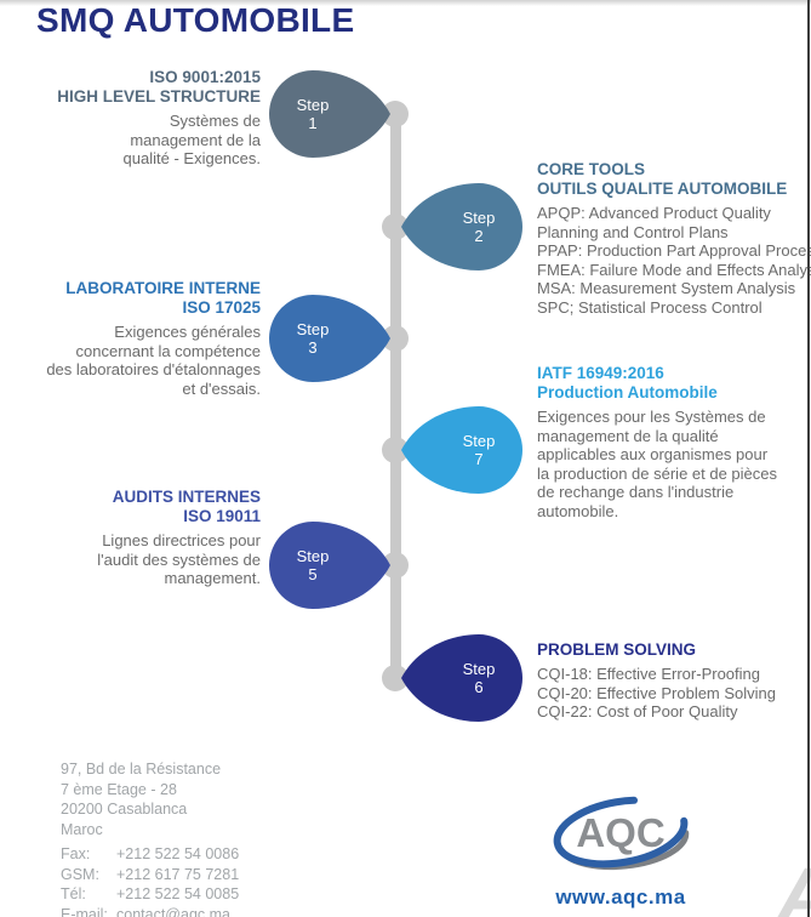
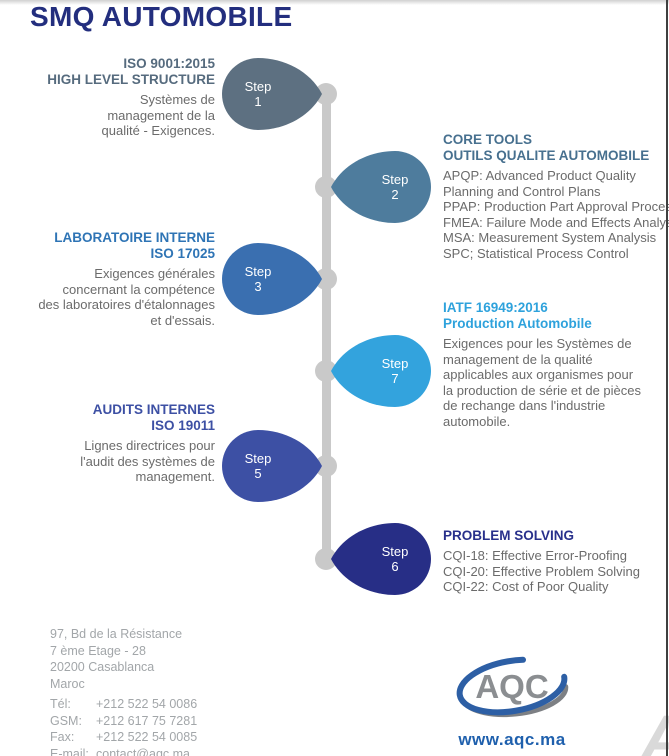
  SMQ AUTOMOBILE
  Step
  1
  Step
  2
  Step
  3
  Step
  7
  Step
  5
  Step
  6
  ISO 9001:2015
  HIGH LEVEL STRUCTURE
  Systèmes de
  management de la
  qualité - Exigences.
  CORE TOOLS
  OUTILS QUALITE AUTOMOBILE
  APQP: Advanced Product Quality
  Planning and Control Plans
  PPAP: Production Part Approval Proce
  FMEA: Failure Mode and Effects Analy
  MSA: Measurement System Analysis
  SPC; Statistical Process Control
  LABORATOIRE INTERNE
  ISO 17025
  Exigences générales
  concernant la compétence
  des laboratoires d'étalonnages
  et d'essais.
  IATF 16949:2016
  Production Automobile
  Exigences pour les Systèmes de
  management de la qualité
  applicables aux organismes pour
  la production de série et de pièces
  de rechange dans l'industrie
  automobile.
  AUDITS INTERNES
  ISO 19011
  Lignes directrices pour
  l'audit des systèmes de
  management.
  PROBLEM SOLVING
  CQI-18: Effective Error-Proofing
  CQI-20: Effective Problem Solving
  CQI-22: Cost of Poor Quality
  97, Bd de la Résistance
  7 ème Etage - 28
  20200 Casablanca
  Maroc
- Fax:
+ Tél:
  +212 522 54 0086
  GSM:
  +212 617 75 7281
- Tél:
+ Fax:
  +212 522 54 0085
  E-mail:
  contact@aqc.ma
  AQC
  www.aqc.ma
  A
